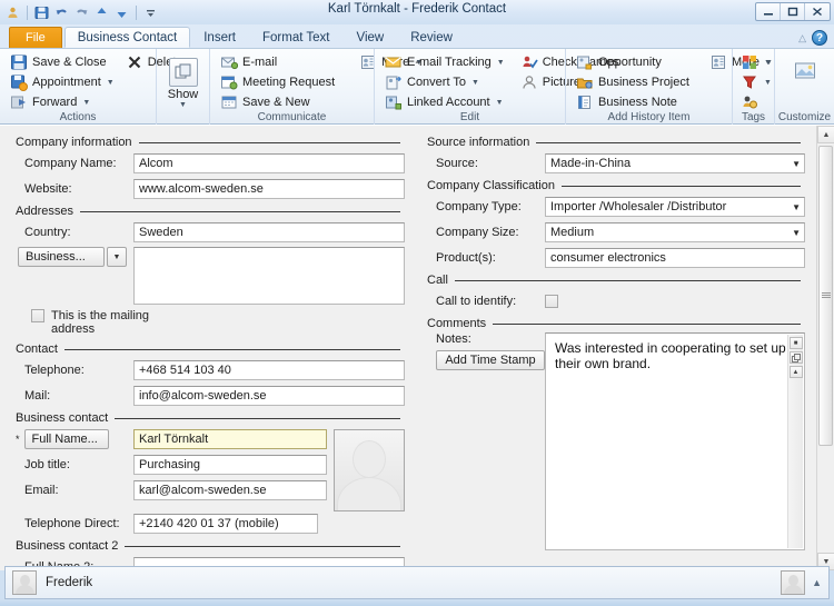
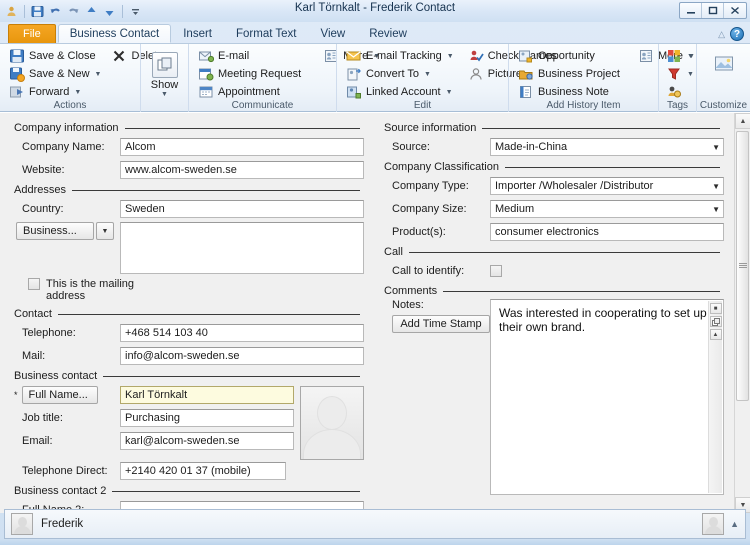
  Karl Törnkalt - Frederik Contact
  File
  Business Contact
  Insert
  Format Text
  View
  Review
  △
  ?
  Save & Close
- Appointment
+ Save & New
  Forward
  Actions
  Show
  E-mail
  Meeting Request
- Save & New
+ Appointment
  Communicate
  E-mail Tracking
  Convert To
  Linked Account
  Checkames
  Picture
  Edit
  Opportunity
  Business Project
  Business Note
  More
  Add History Item
  Tags
  Customize
  Company information
  Company Name:
  Alcom
  Website:
  www.alcom-sweden.se
  Addresses
  Country:
  Sweden
  Business...
  This is the mailing address
  Contact
  Telephone:
  +468 514 103 40
  Mail:
  info@alcom-sweden.se
  Business contact
  *
  Full Name...
  Karl Törnkalt
  Job title:
  Purchasing
  Email:
  karl@alcom-sweden.se
  Telephone Direct:
  +2140 420 01 37 (mobile)
  Business contact 2
  Source information
  Source:
  Made-in-China
  ▼
  Company Classification
  Company Type:
  Importer /Wholesaler /Distributor
  ▼
  Company Size:
  Medium
  ▼
  Product(s):
  consumer electronics
  Call
  Call to identify:
  Comments
  Notes:
  Add Time Stamp
  Was interested in cooperating to set up their own brand.
  Frederik
  ▲
